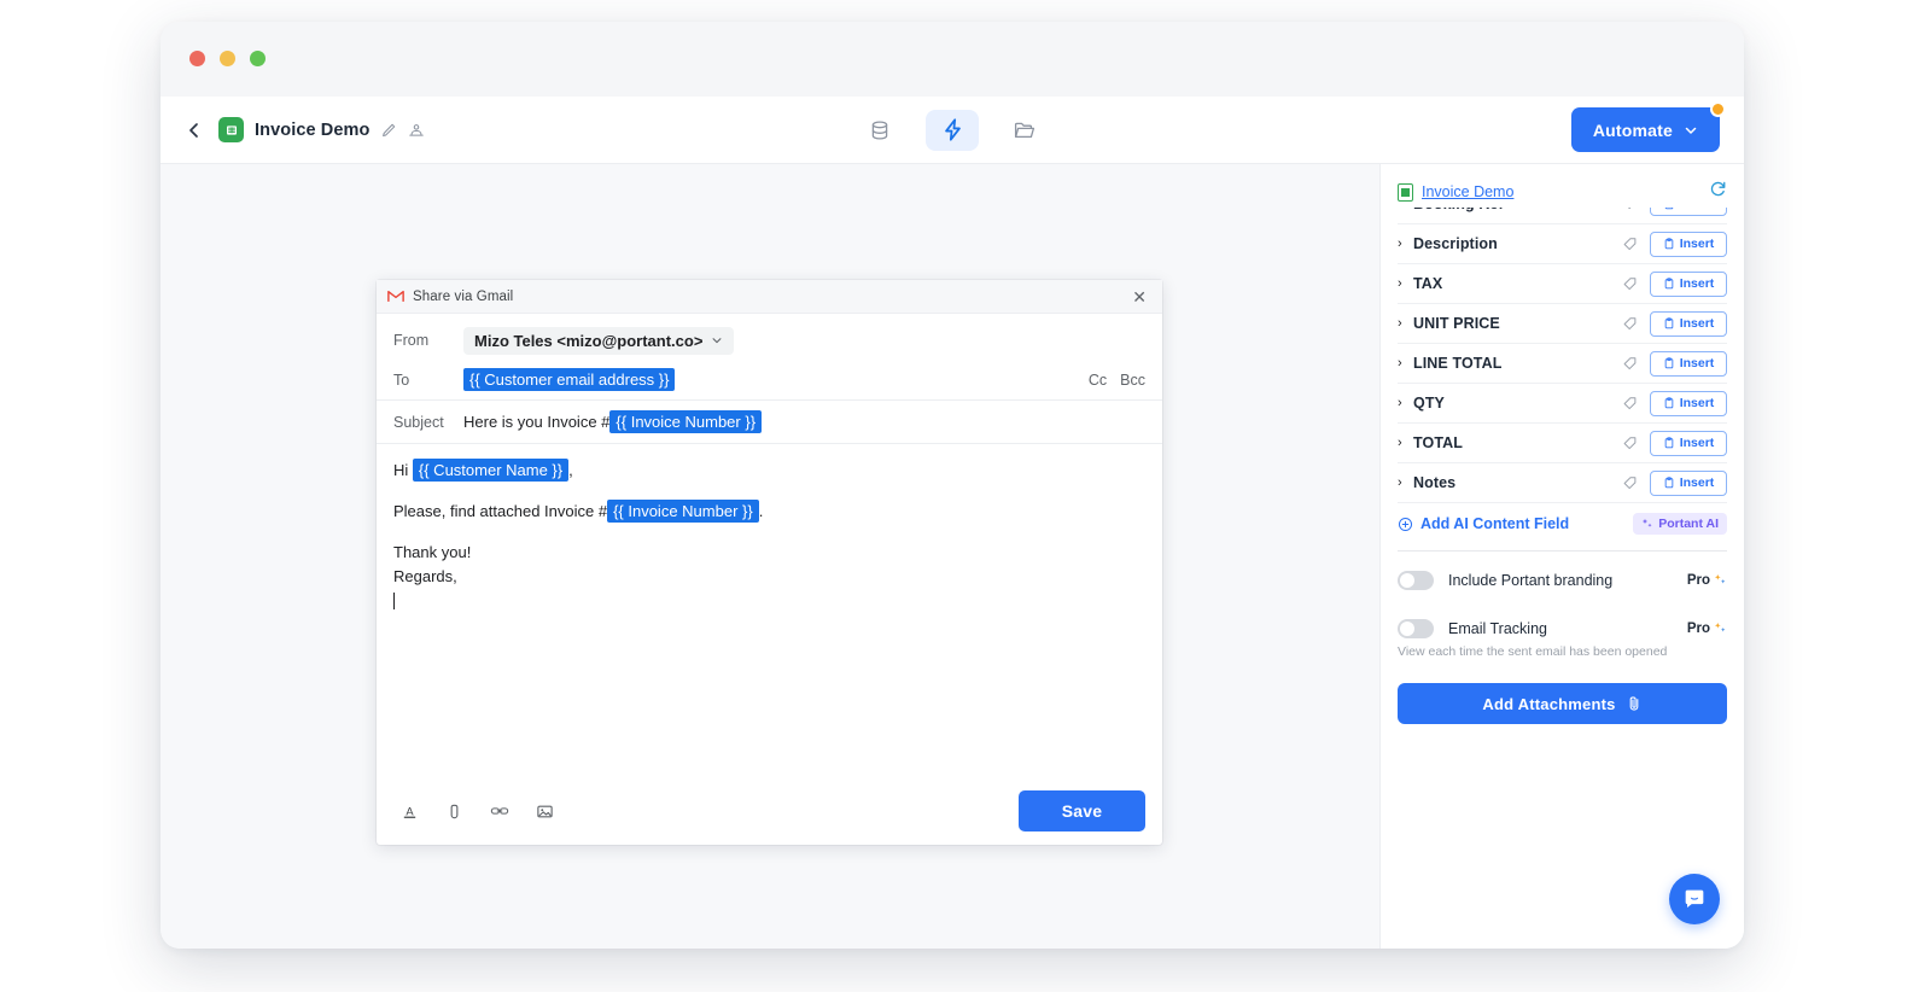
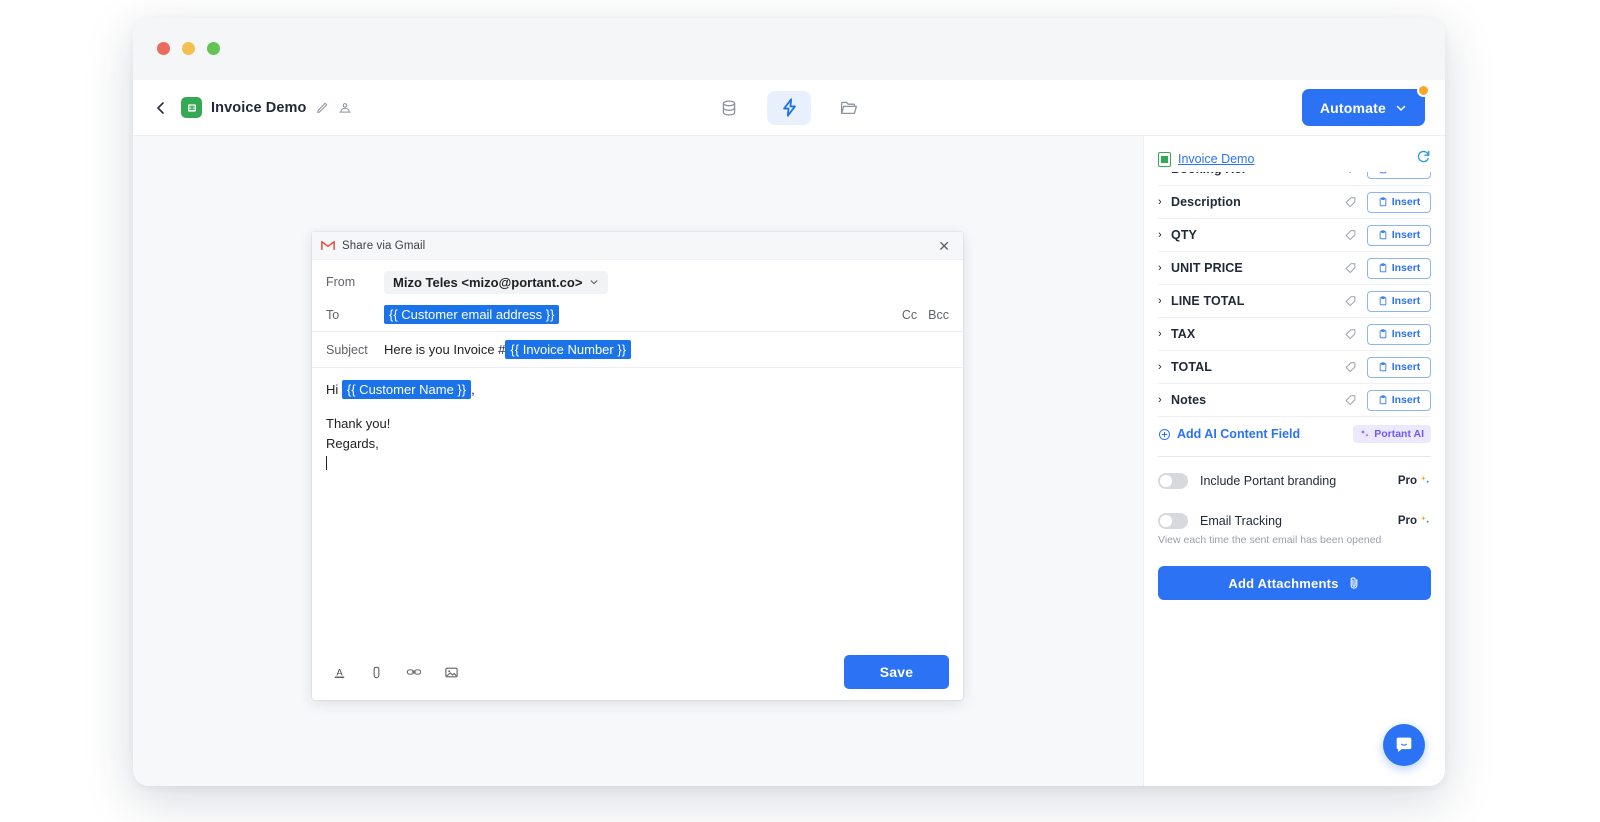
  Invoice Demo
  Automate
  Share via Gmail
  ✕
  From
  Mizo Teles <mizo@portant.co>
  To
  {{ Customer email address }}
  Cc
  Bcc
  Subject
  Here is you Invoice #
  {{ Invoice Number }}
  Hi {{ Customer Name }} ,
- Please, find attached Invoice # {{ Invoice Number }} .
  Thank you!
  Regards,
  A
  Save
  Invoice Demo
  ›
  Description
  Insert
  ›
- TAX
+ QTY
  Insert
  ›
  UNIT PRICE
  Insert
  ›
  LINE TOTAL
  Insert
  ›
- QTY
+ TAX
  Insert
  ›
  TOTAL
  Insert
  ›
  Notes
  Insert
  Add AI Content Field
  Portant AI
  Include Portant branding
  Pro
  Email Tracking
  Pro
  View each time the sent email has been opened
  Add Attachments
